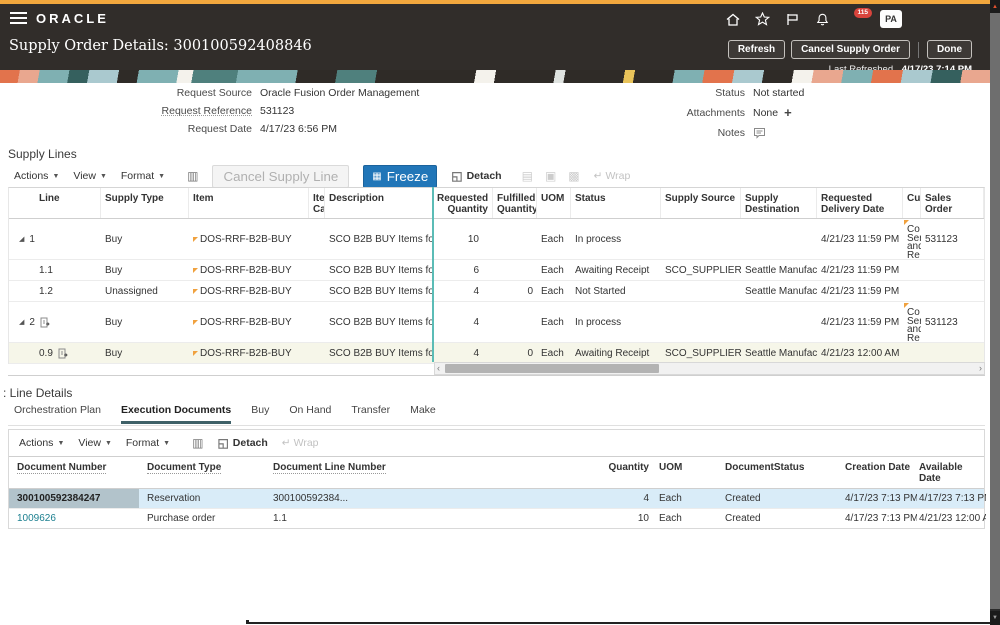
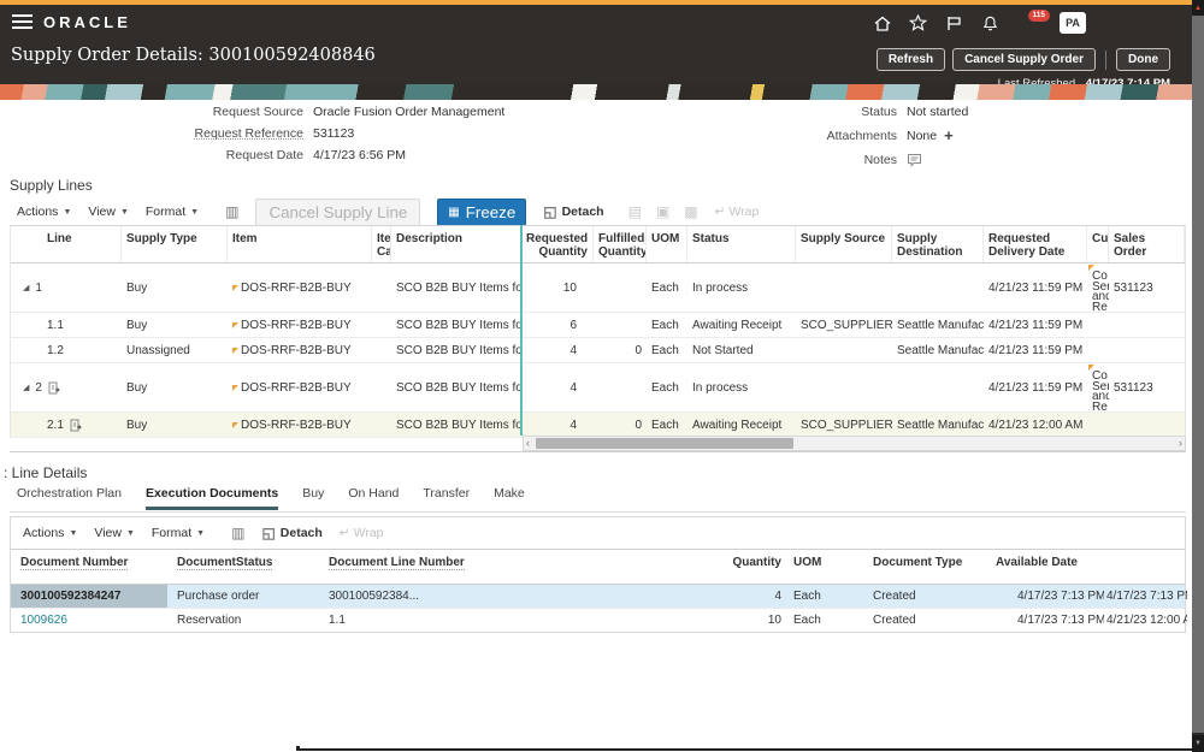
  ORACLE
  PA
  Supply Order Details: 300100592408846
  Refresh
  Cancel Supply Order
  Done
  Request Source
  Oracle Fusion Order Management
  Request Reference
  531123
  Request Date
  4/17/23 6:56 PM
  Status
  Not started
  Attachments
  None
  +
  Notes
  Supply Lines
  Actions
  View
  Format
  ▥
  Cancel Supply Line
  ▦
  Freeze
  ◱
  Detach
  ▤
  ▣
  ▩
  ↵
  Wrap
  Line
  Supply Type
  Item
  Ite Ca
  Description
  Requested Quantity
  Fulfilled Quantity
  UOM
  Status
  Supply Source
  Supply Destination
  Requested Delivery Date
  Cu
  Sales Order
  1
  Buy
  DOS-RRF-B2B-BUY
  SCO B2B BUY Items f
  10
  Each
  In process
  4/21/23 11:59 PM
  Co Ser and Re
  531123
  1.1
  Buy
  DOS-RRF-B2B-BUY
  SCO B2B BUY Items f
  6
  Each
  Awaiting Receipt
  SCO_SUPPLIER
  Seattle Manufac
  4/21/23 11:59 PM
  1.2
  Unassigned
  DOS-RRF-B2B-BUY
  SCO B2B BUY Items f
  4
  0
  Each
  Not Started
  Seattle Manufac
  4/21/23 11:59 PM
  2
  Buy
  DOS-RRF-B2B-BUY
  SCO B2B BUY Items f
  4
  Each
  In process
  4/21/23 11:59 PM
  Co Ser and Re
  531123
- 0.9
+ 2.1
  Buy
  DOS-RRF-B2B-BUY
  SCO B2B BUY Items f
  4
  0
  Each
  Awaiting Receipt
  SCO_SUPPLIER
  Seattle Manufac
  4/21/23 12:00 AM
  ‹
  ›
  : Line Details
  Orchestration Plan
  Execution Documents
  Buy
  On Hand
  Transfer
  Make
  Actions
  View
  Format
  ▥
  ◱
  Detach
  ↵
  Wrap
  Document Number
- Document Type
+ DocumentStatus
  Document Line Number
  Quantity
  UOM
- DocumentStatus
+ Document Type
- Creation Date
  Available Date
  300100592384247
- Reservation
+ Purchase order
  300100592384...
  4
  Each
  Created
  4/17/23 7:13 PM
  4/17/23 7:13 P
  1009626
- Purchase order
+ Reservation
  1.1
  10
  Each
  Created
  4/17/23 7:13 PM
  4/21/23 12:00 A
